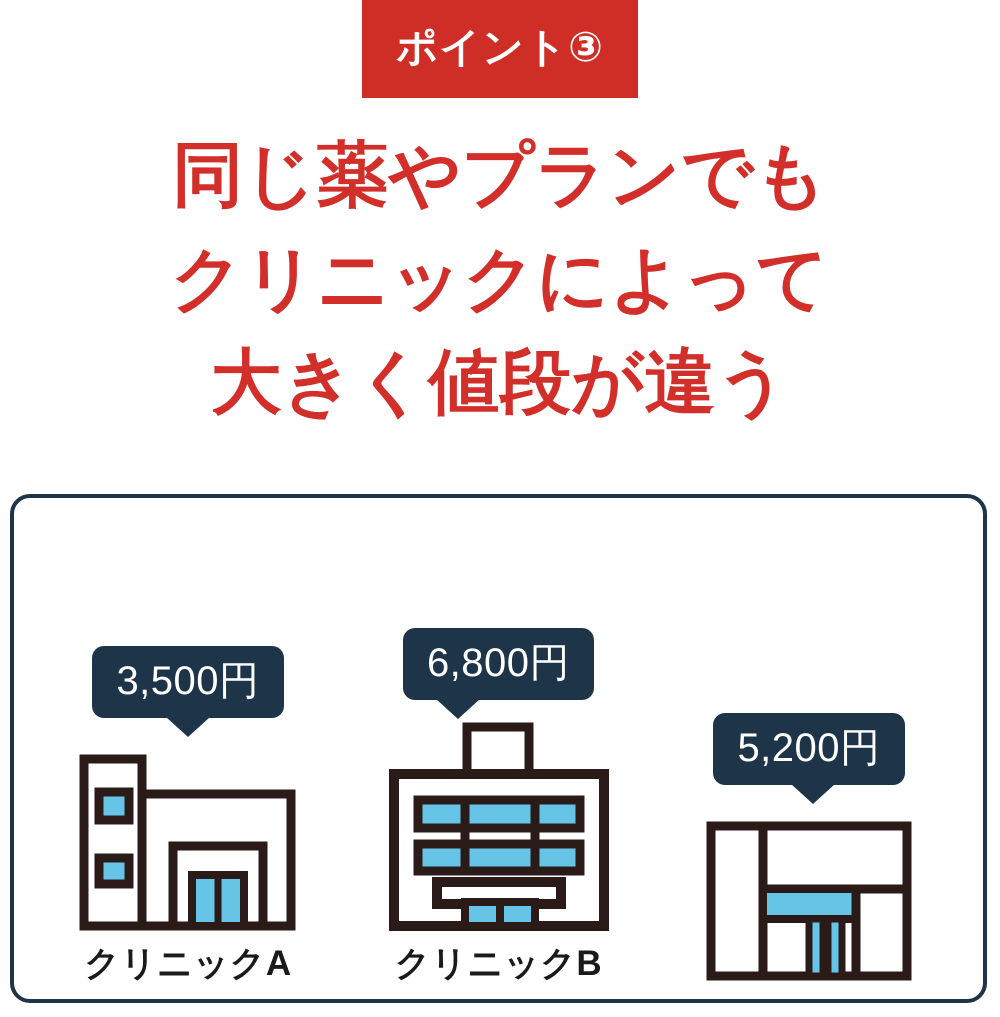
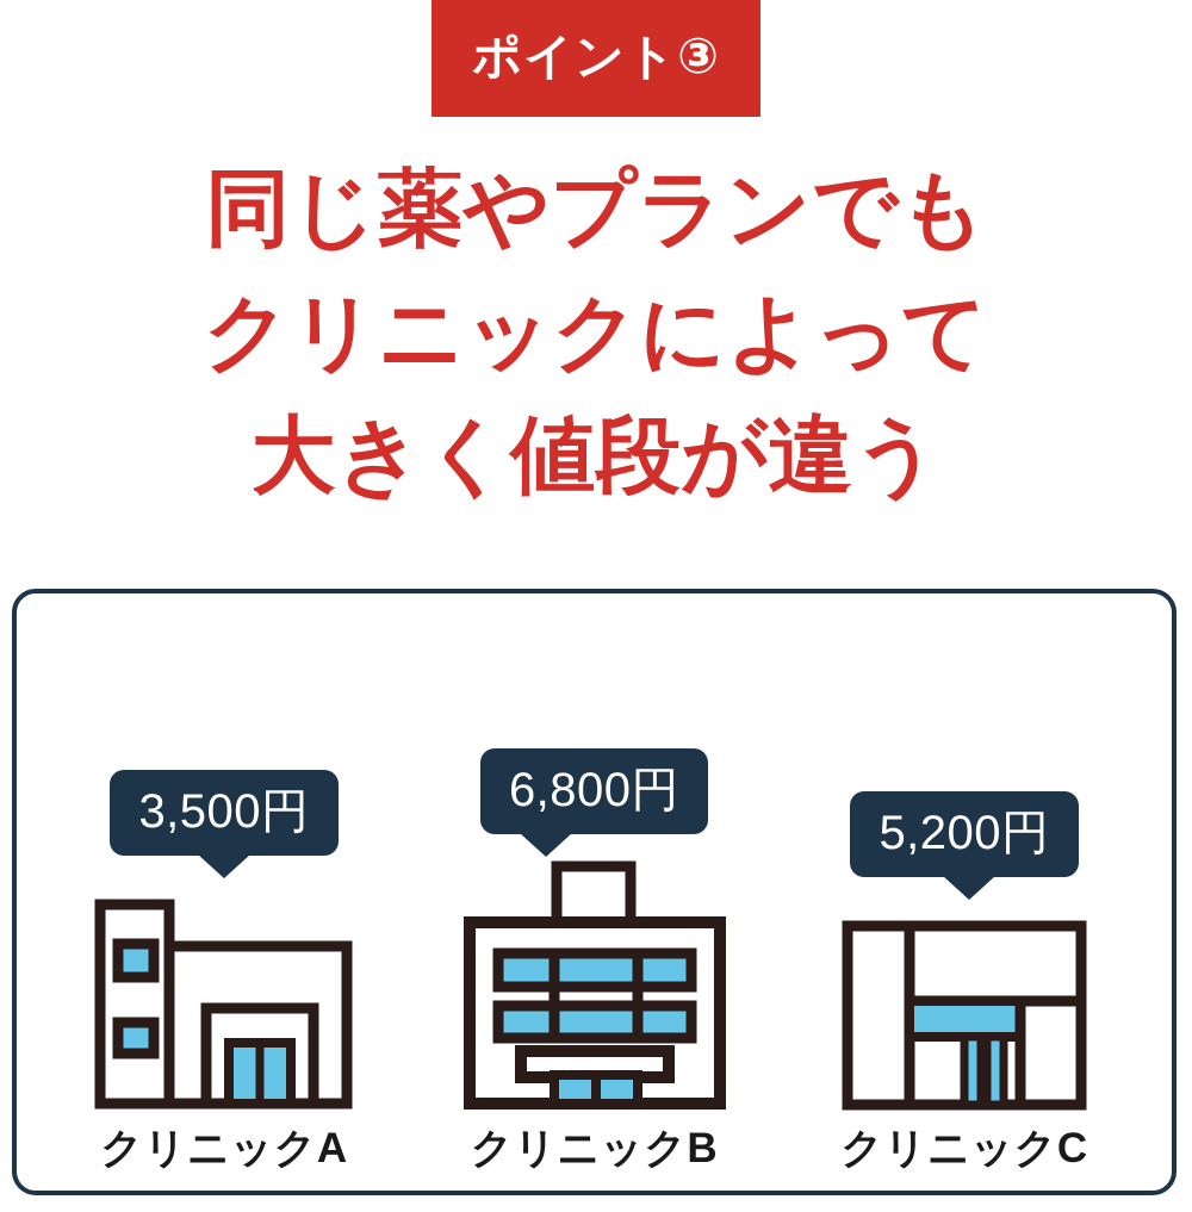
  ポイント③
  同じ薬やプランでも
  クリニックによって
  大きく値段が違う
  3,500円
  クリニックA
  6,800円
  クリニックB
  5,200円
+ クリニックC
